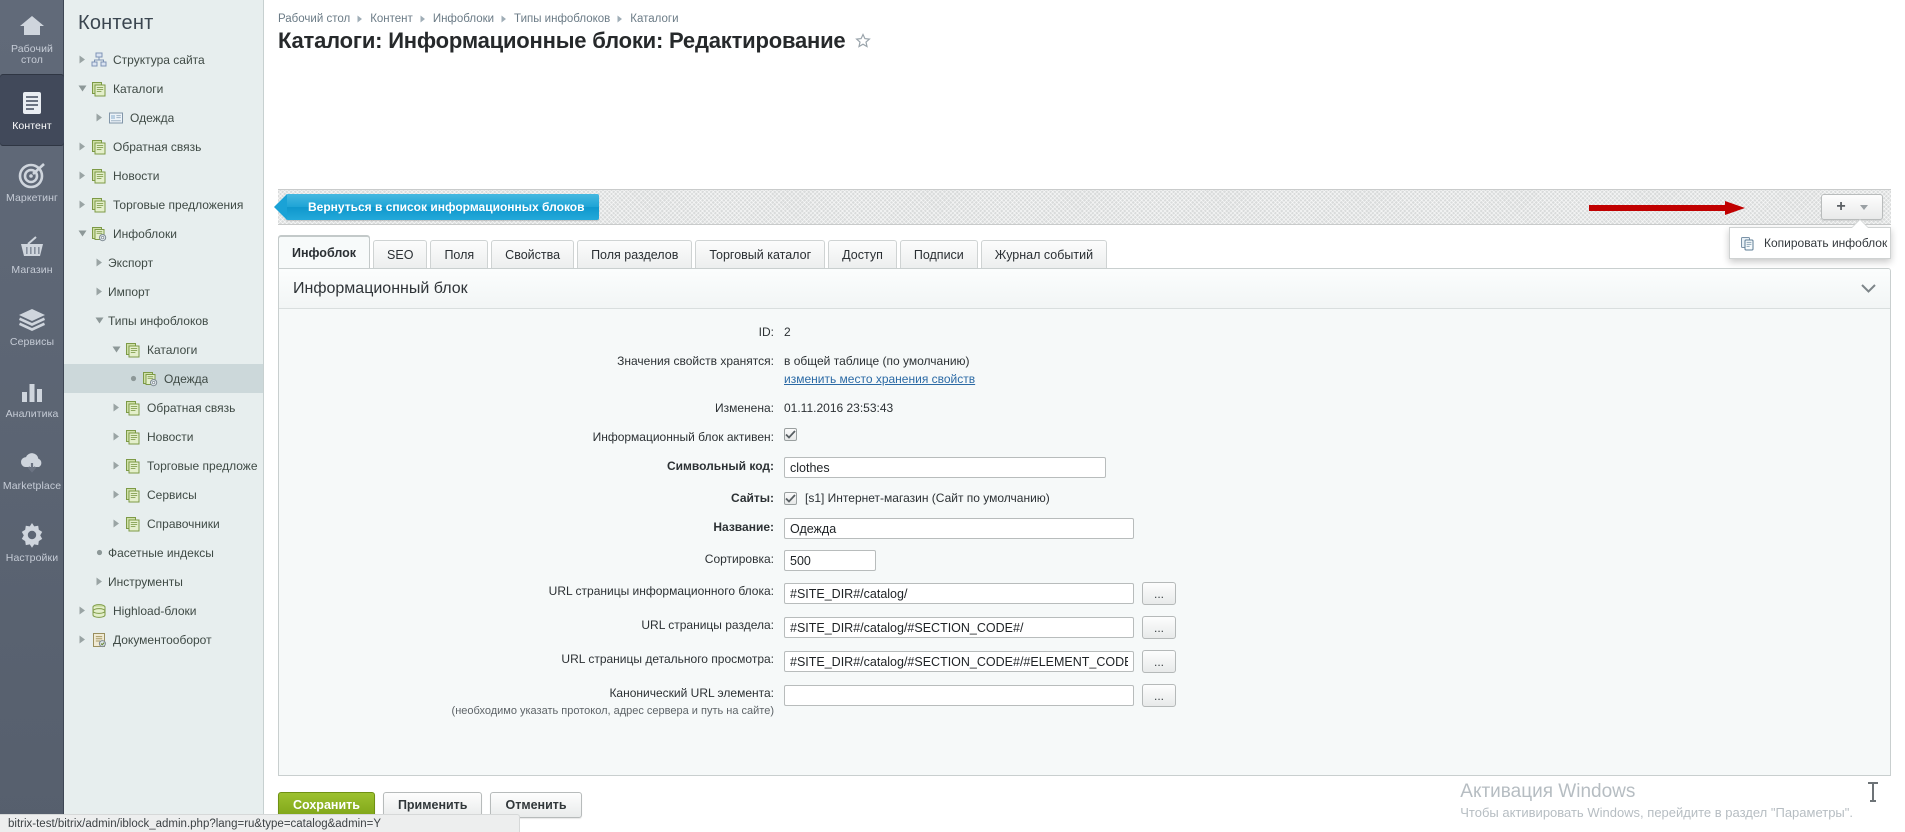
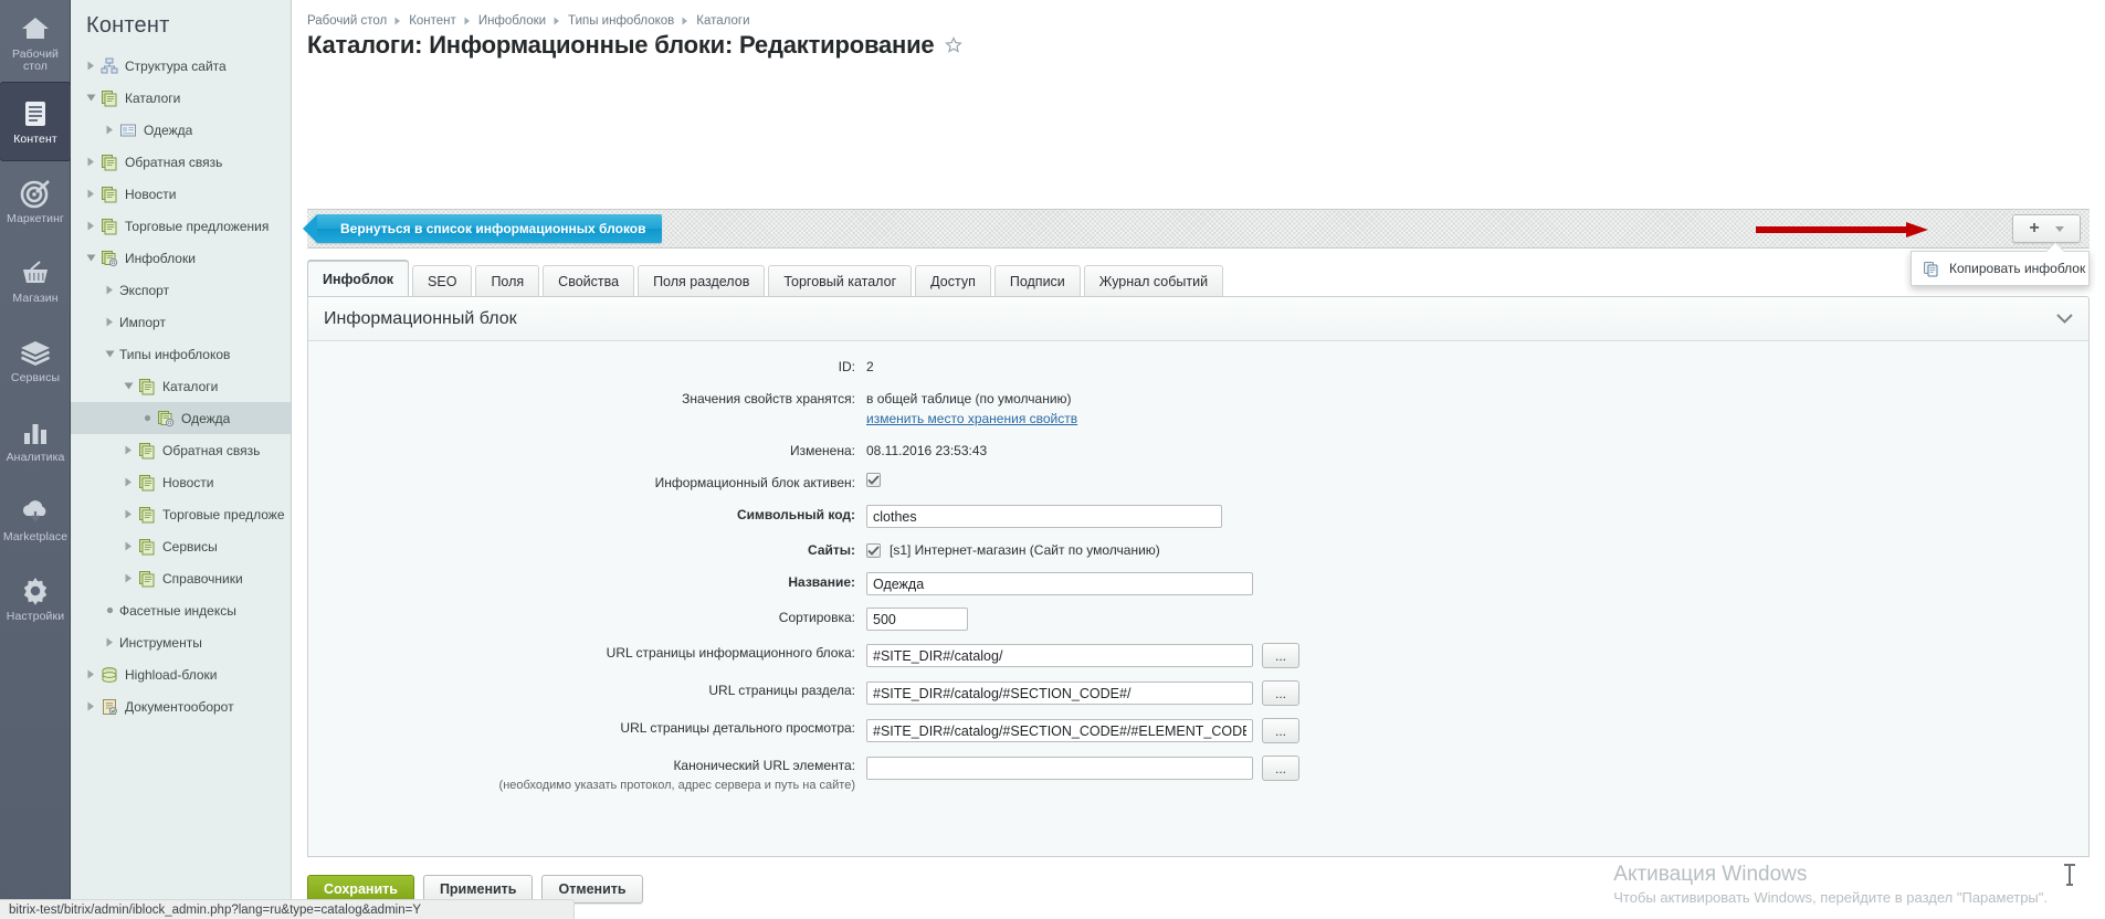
  Рабочий стол
  Контент
  Маркетинг
  Магазин
  Сервисы
  Аналитика
  Marketplace
  Настройки
  Контент
  Структура сайта
  Каталоги
  Одежда
  Обратная связь
  Новости
  Торговые предложения
  Инфоблоки
  Экспорт
  Импорт
  Типы инфоблоков
  Каталоги
  Одежда
  Обратная связь
  Новости
  Торговые предложе
  Сервисы
  Справочники
  Фасетные индексы
  Инструменты
  Highload-блоки
  Документооборот
  Рабочий стол
  Контент
  Инфоблоки
  Типы инфоблоков
  Каталоги
  Каталоги: Информационные блоки: Редактирование
  Вернуться в список информационных блоков
  +
  Копировать инфоблок
  Инфоблок
  SEO
  Поля
  Свойства
  Поля разделов
  Торговый каталог
  Доступ
  Подписи
  Журнал событий
  Информационный блок
  ID:
  2
  Значения свойств хранятся:
  в общей таблице (по умолчанию)
  изменить место хранения свойств
  Изменена:
- 01.11.2016 23:53:43
+ 08.11.2016 23:53:43
  Информационный блок активен:
  Символьный код:
  clothes
  Сайты:
  [s1] Интернет-магазин (Сайт по умолчанию)
  Название:
  Одежда
  Сортировка:
  500
  URL страницы информационного блока:
  #SITE_DIR#/catalog/
  ...
  URL страницы раздела:
  #SITE_DIR#/catalog/#SECTION_CODE#/
  ...
  URL страницы детального просмотра:
  #SITE_DIR#/catalog/#SECTION_CODE#/#ELEMENT_COD
  ...
  Канонический URL элемента:
  (необходимо указать протокол, адрес сервера и путь на сайте)
  ...
  Сохранить
  Применить
  Отменить
  Активация Windows
  Чтобы активировать Windows, перейдите в раздел "Параметры".
  bitrix-test/bitrix/admin/iblock_admin.php?lang=ru&type=catalog&admin=Y
